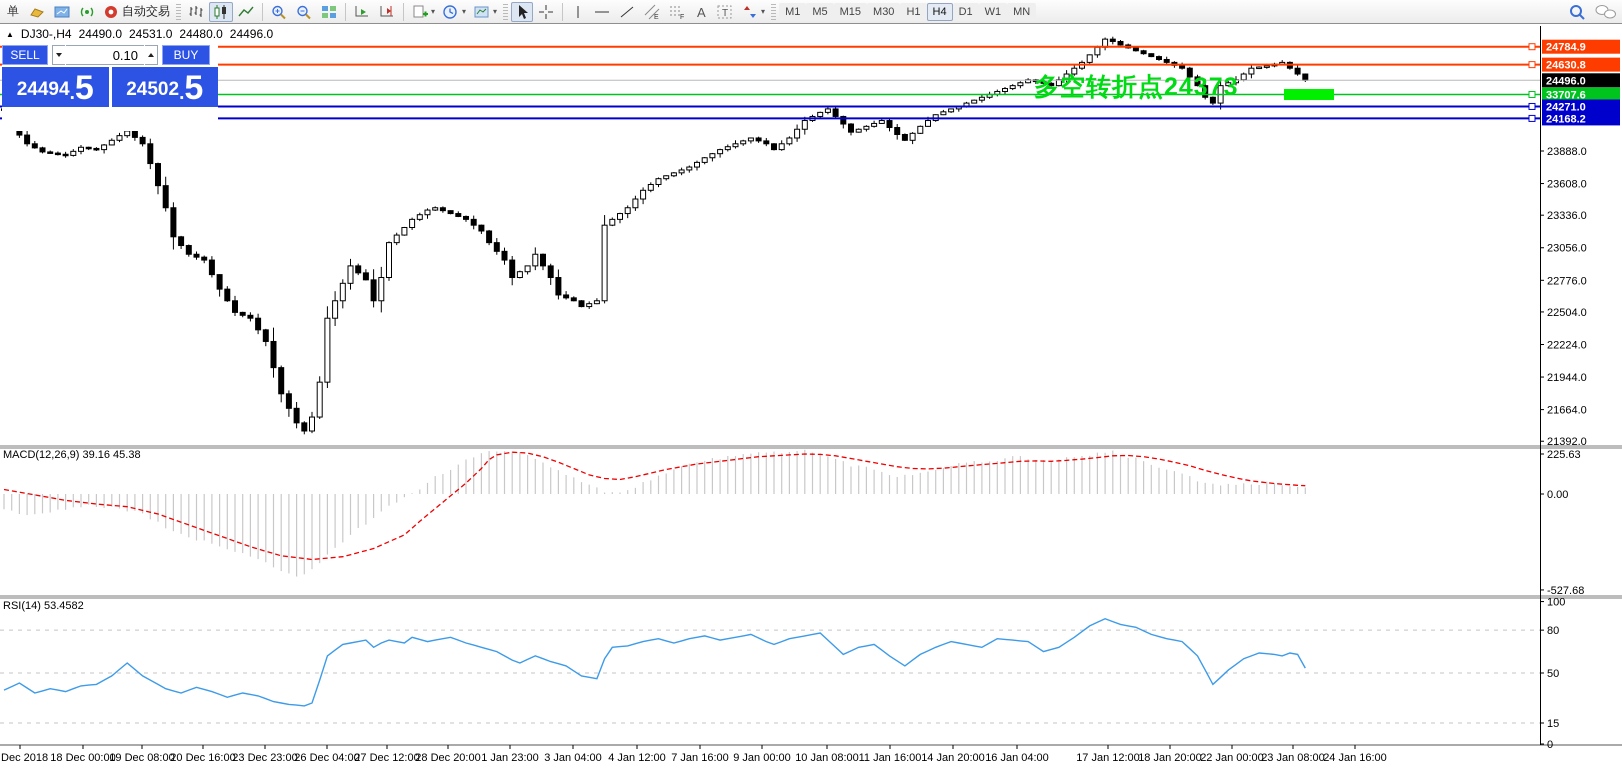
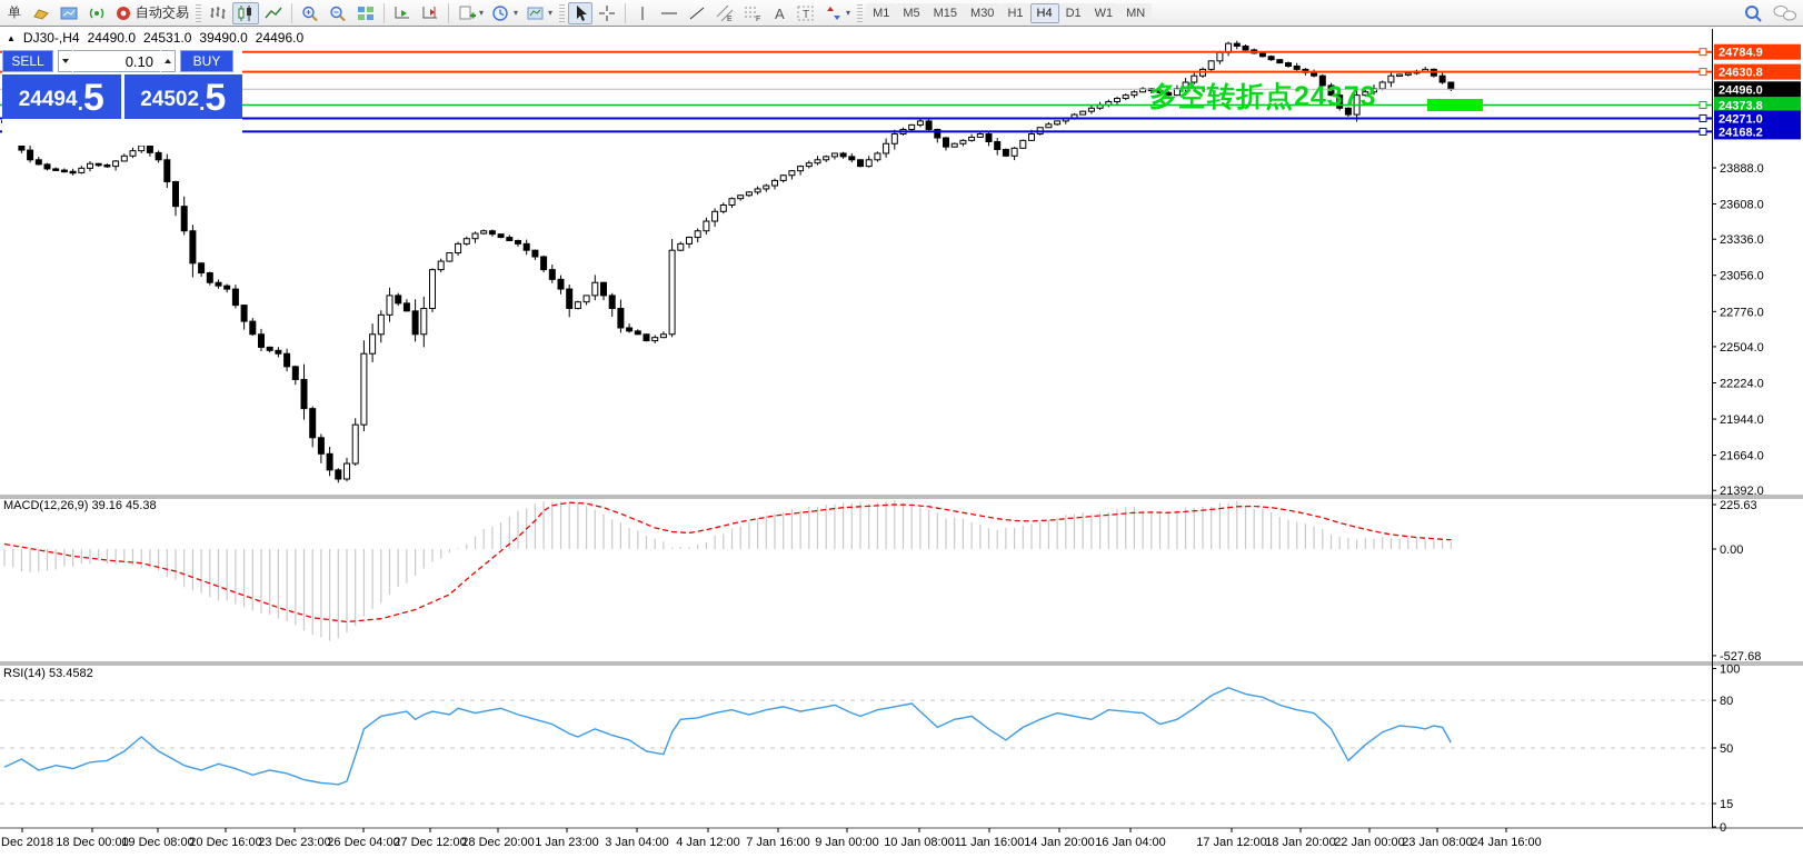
  单
  自动交易
  ▾
  ▾
  ▾
  A
  T
  ▾
  M1
  M5
  M15
  M30
  H1
  H4
  D1
  W1
  MN
  24784.9
  24630.8
  24496.0
- 33707.6
+ 24373.8
  24271.0
  24168.2
  23888.0
  23608.0
  23336.0
  23056.0
  22776.0
  22504.0
  22224.0
  21944.0
  21664.0
  21392.0
  225.63
  0.00
  -527.68
  100
  80
  50
  15
  0
  Dec 2018
  18 Dec 00:00
  19 Dec 08:00
  20 Dec 16:00
  23 Dec 23:00
  26 Dec 04:00
  27 Dec 12:00
  28 Dec 20:00
  1 Jan 23:00
  3 Jan 04:00
  4 Jan 12:00
  7 Jan 16:00
  9 Jan 00:00
  10 Jan 08:00
  11 Jan 16:00
  14 Jan 20:00
  16 Jan 04:00
  17 Jan 12:00
  18 Jan 20:00
  22 Jan 00:00
  23 Jan 08:00
  24 Jan 16:00
  ▲
  DJ30-,H4
  24490.0
  24531.0
- 24480.0
+ 39490.0
  24496.0
  SELL
  0.10
  BUY
  24494
  .
  5
  24502
  .
  5
  多空转折点24373
  MACD(12,26,9) 39.16 45.38
  RSI(14) 53.4582
